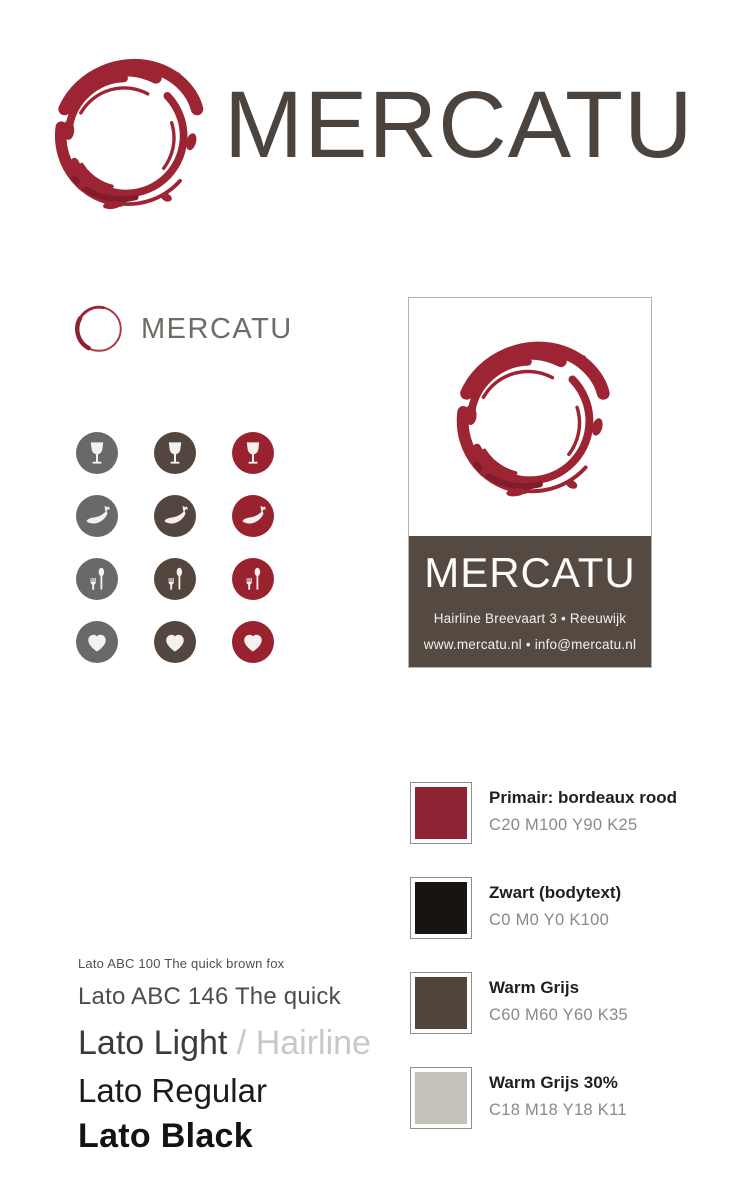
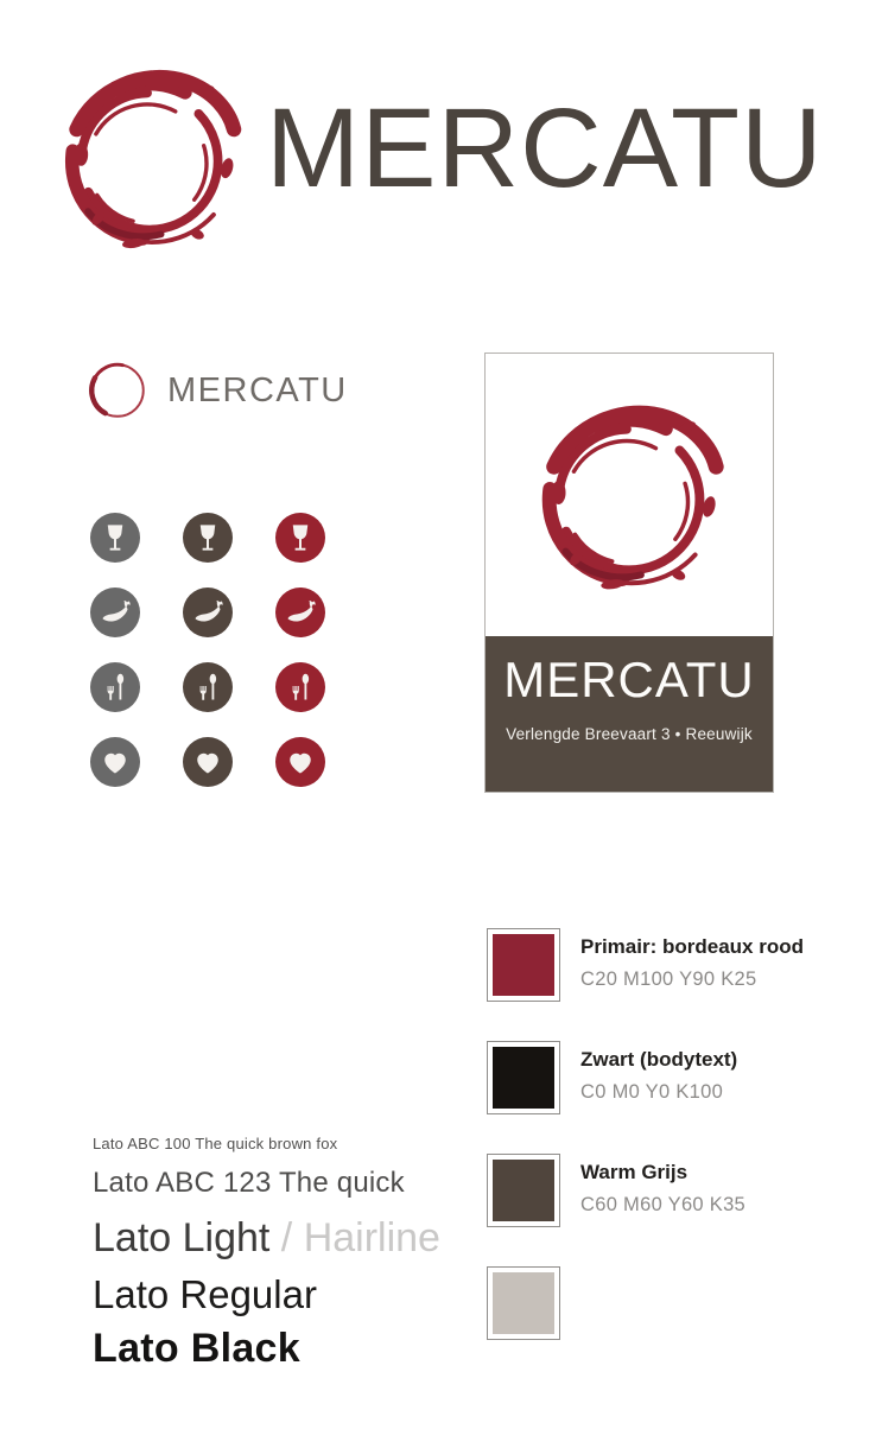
  MERCATU
  MERCATU
  MERCATU
- Hairline Breevaart 3 • Reeuwijk
+ Verlengde Breevaart 3 • Reeuwijk
- www.mercatu.nl • info@mercatu.nl
  Primair: bordeaux rood
  C20 M100 Y90 K25
  Zwart (bodytext)
  C0 M0 Y0 K100
  Warm Grijs
  C60 M60 Y60 K35
- Warm Grijs 30%
- C18 M18 Y18 K11
  Lato ABC 100 The quick brown fox
- Lato ABC 146 The quick
+ Lato ABC 123 The quick
  Lato Light / Hairline
  Lato Regular
  Lato Black
